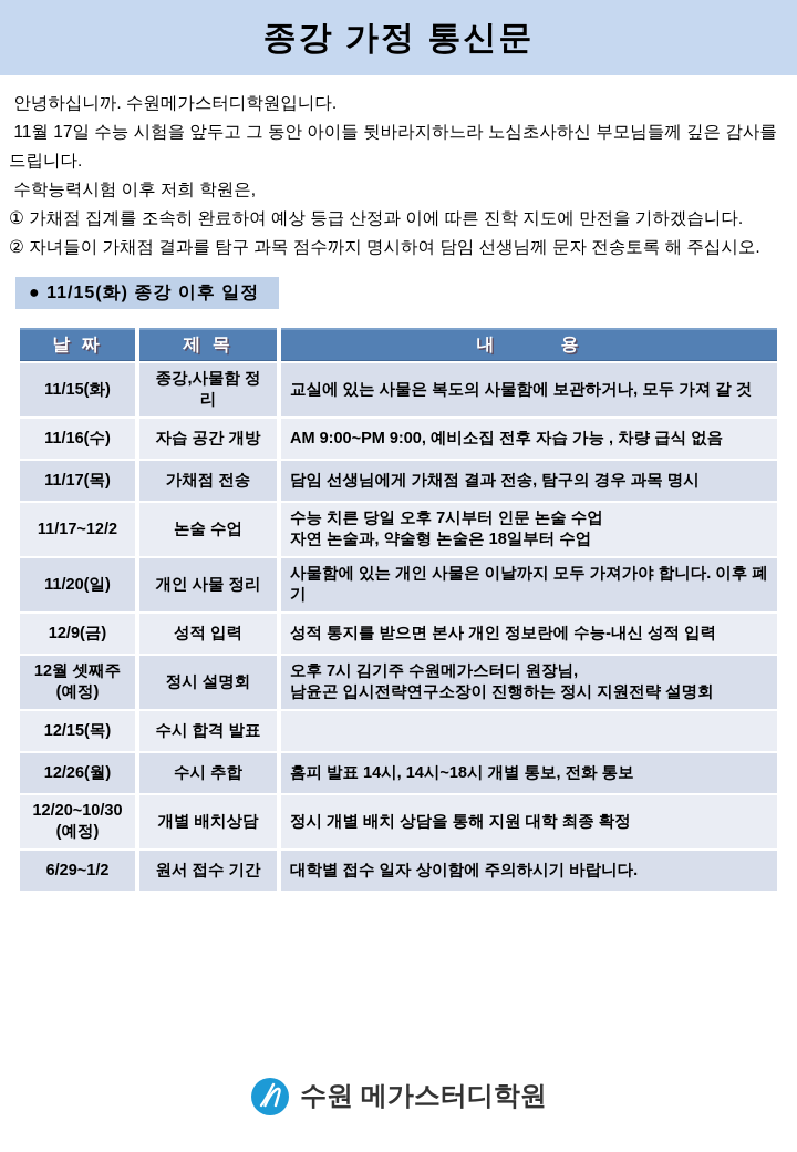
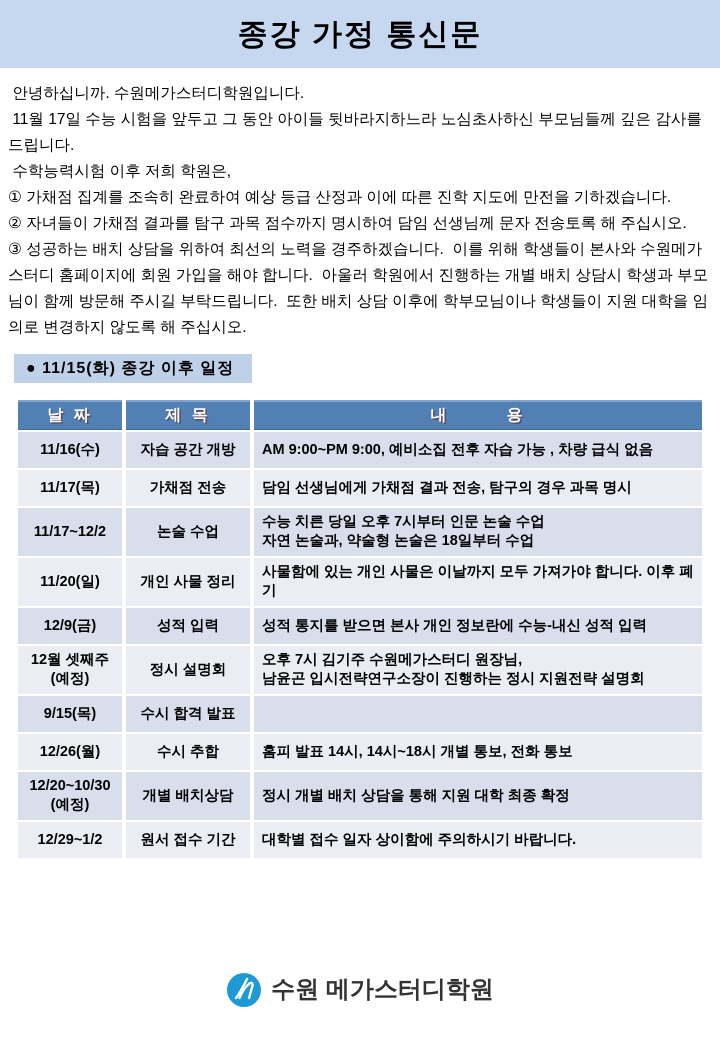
  종강 가정 통신문
  안녕하십니까. 수원메가스터디학원입니다.
  11월 17일 수능 시험을 앞두고 그 동안 아이들 뒷바라지하느라 노심초사하신 부모님들께 깊은 감사를 드립니다.
  수학능력시험 이후 저희 학원은,
  ① 가채점 집계를 조속히 완료하여 예상 등급 산정과 이에 따른 진학 지도에 만전을 기하겠습니다.
  ② 자녀들이 가채점 결과를 탐구 과목 점수까지 명시하여 담임 선생님께 문자 전송토록 해 주십시오.
+ ③ 성공하는 배치 상담을 위하여 최선의 노력을 경주하겠습니다. 이를 위해 학생들이 본사와 수원메가스터디 홈페이지에 회원 가입을 해야 합니다. 아울러 학원에서 진행하는 개별 배치 상담시 학생과 부모님이 함께 방문해 주시길 부탁드립니다. 또한 배치 상담 이후에 학부모님이나 학생들이 지원 대학을 임의로 변경하지 않도록 해 주십시오.
  ● 11/15(화) 종강 이후 일정
  날 짜	제 목	내 용
- 11/15(화)	종강,사물함 정리	교실에 있는 사물은 복도의 사물함에 보관하거나, 모두 가져 갈 것
  11/16(수)	자습 공간 개방	AM 9:00~PM 9:00, 예비소집 전후 자습 가능 , 차량 급식 없음
  11/17(목)	가채점 전송	담임 선생님에게 가채점 결과 전송, 탐구의 경우 과목 명시
  11/17~12/2	논술 수업	수능 치른 당일 오후 7시부터 인문 논술 수업 자연 논술과, 약술형 논술은 18일부터 수업
  11/20(일)	개인 사물 정리	사물함에 있는 개인 사물은 이날까지 모두 가져가야 합니다. 이후 폐기
  12/9(금)	성적 입력	성적 통지를 받으면 본사 개인 정보란에 수능-내신 성적 입력
  12월 셋째주 (예정)	정시 설명회	오후 7시 김기주 수원메가스터디 원장님, 남윤곤 입시전략연구소장이 진행하는 정시 지원전략 설명회
- 12/15(목)	수시 합격 발표
+ 9/15(목)	수시 합격 발표
  12/26(월)	수시 추합	홈피 발표 14시, 14시~18시 개별 통보, 전화 통보
  12/20~10/30 (예정)	개별 배치상담	정시 개별 배치 상담을 통해 지원 대학 최종 확정
- 6/29~1/2	원서 접수 기간	대학별 접수 일자 상이함에 주의하시기 바랍니다.
+ 12/29~1/2	원서 접수 기간	대학별 접수 일자 상이함에 주의하시기 바랍니다.
  수원 메가스터디학원
